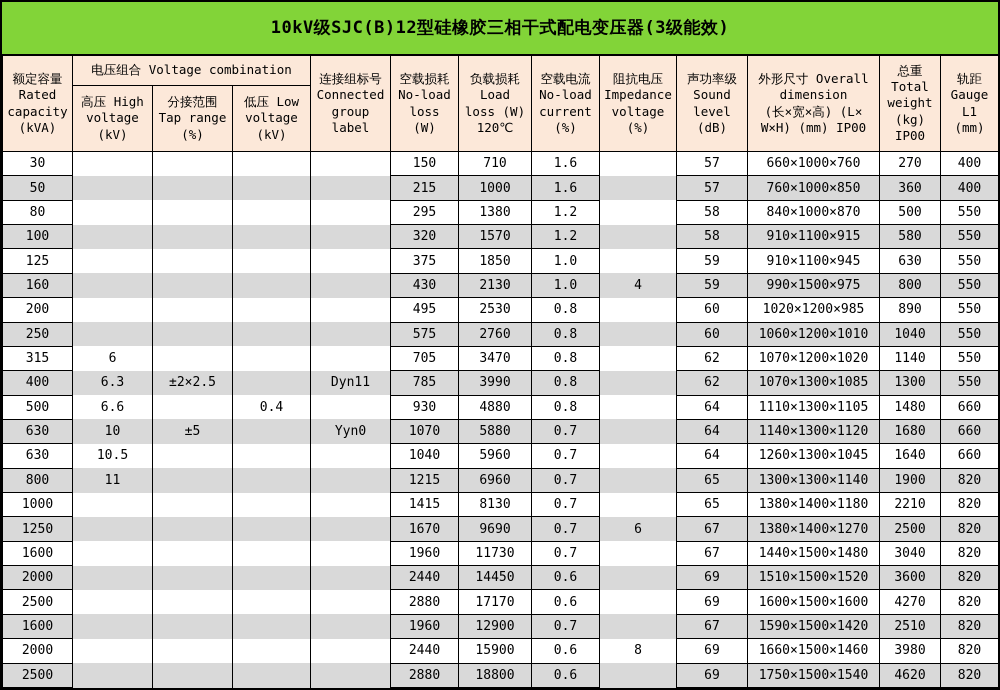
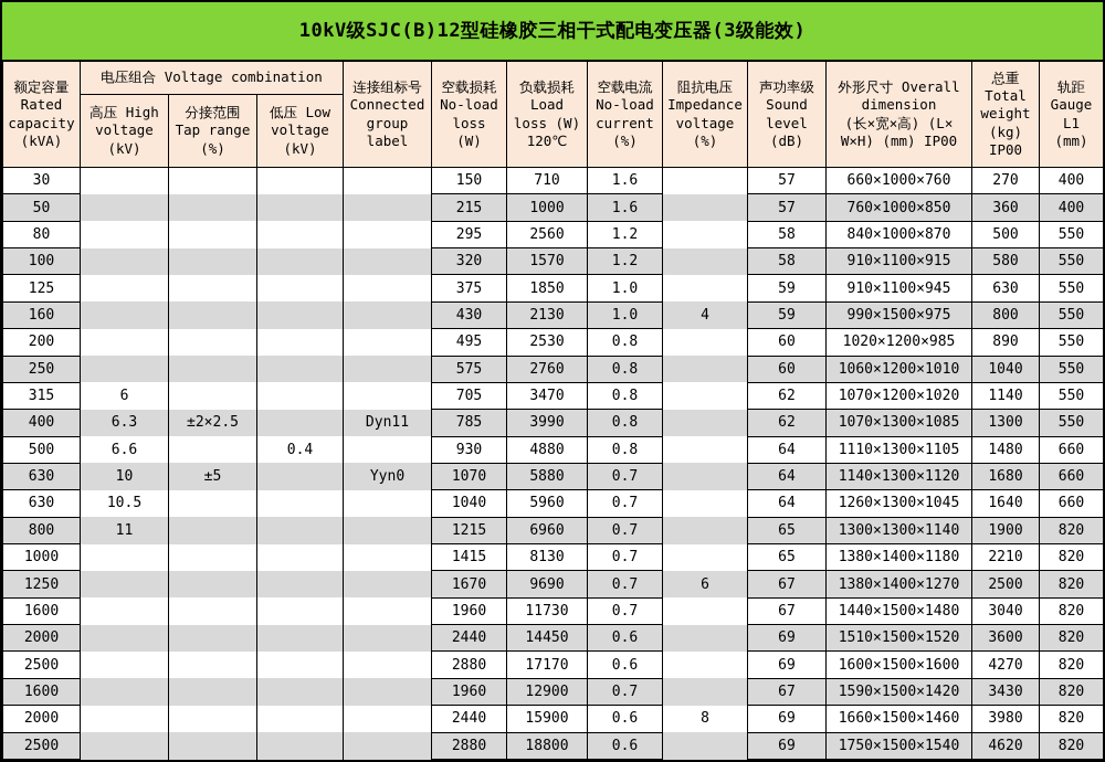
  10kV级SJC(B)12型硅橡胶三相干式配电变压器(3级能效)
  额定容量 Rated capacity (kVA)	电压组合 Voltage combination	连接组标号 Connected group label	空载损耗 No-load loss (W)	负载损耗 Load loss (W) 120℃	空载电流 No-load current (%)	阻抗电压 Impedance voltage (%)	声功率级 Sound level (dB)	外形尺寸 Overall dimension (长×宽×高) (L× W×H) (mm) IP00	总重 Total weight (kg) IP00	轨距 Gauge L1 (mm)
  高压 High voltage (kV)	分接范围 Tap range (%)	低压 Low voltage (kV)
  30					150	710	1.6		57	660×1000×760	270	400
  50					215	1000	1.6		57	760×1000×850	360	400
- 80					295	1380	1.2		58	840×1000×870	500	550
+ 80					295	2560	1.2		58	840×1000×870	500	550
  100					320	1570	1.2		58	910×1100×915	580	550
  125					375	1850	1.0		59	910×1100×945	630	550
  160					430	2130	1.0	4	59	990×1500×975	800	550
  200					495	2530	0.8		60	1020×1200×985	890	550
  250					575	2760	0.8		60	1060×1200×1010	1040	550
  315	6				705	3470	0.8		62	1070×1200×1020	1140	550
  400	6.3	±2×2.5		Dyn11	785	3990	0.8		62	1070×1300×1085	1300	550
  500	6.6		0.4		930	4880	0.8		64	1110×1300×1105	1480	660
  630	10	±5		Yyn0	1070	5880	0.7		64	1140×1300×1120	1680	660
  630	10.5				1040	5960	0.7		64	1260×1300×1045	1640	660
  800	11				1215	6960	0.7		65	1300×1300×1140	1900	820
  1000					1415	8130	0.7		65	1380×1400×1180	2210	820
  1250					1670	9690	0.7	6	67	1380×1400×1270	2500	820
  1600					1960	11730	0.7		67	1440×1500×1480	3040	820
  2000					2440	14450	0.6		69	1510×1500×1520	3600	820
  2500					2880	17170	0.6		69	1600×1500×1600	4270	820
- 1600					1960	12900	0.7		67	1590×1500×1420	2510	820
+ 1600					1960	12900	0.7		67	1590×1500×1420	3430	820
  2000					2440	15900	0.6	8	69	1660×1500×1460	3980	820
  2500					2880	18800	0.6		69	1750×1500×1540	4620	820
